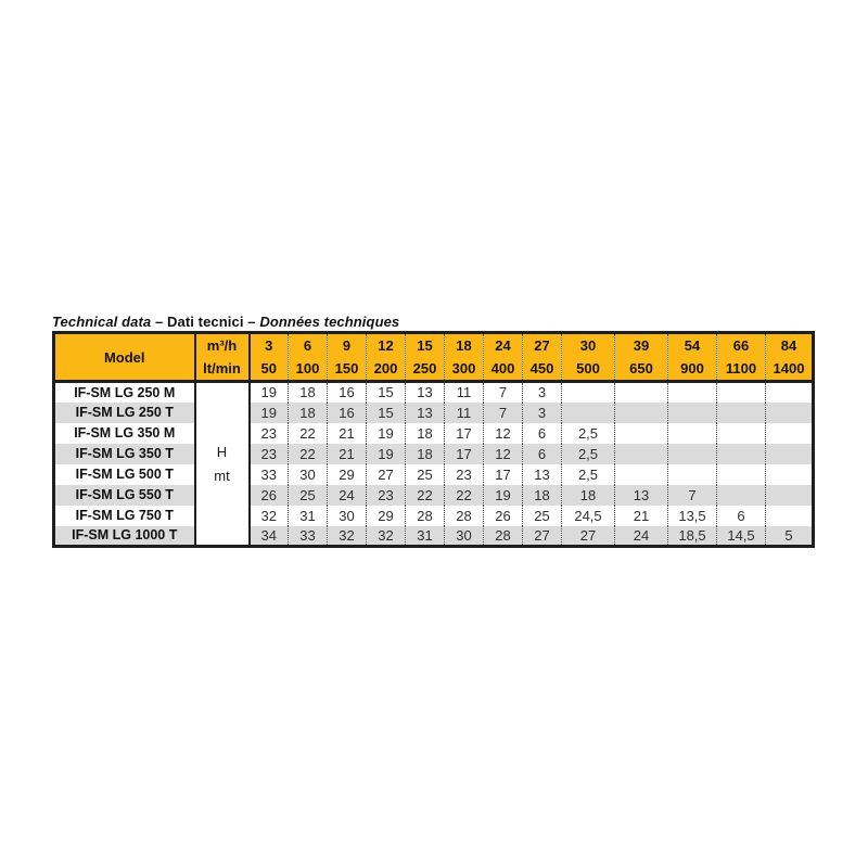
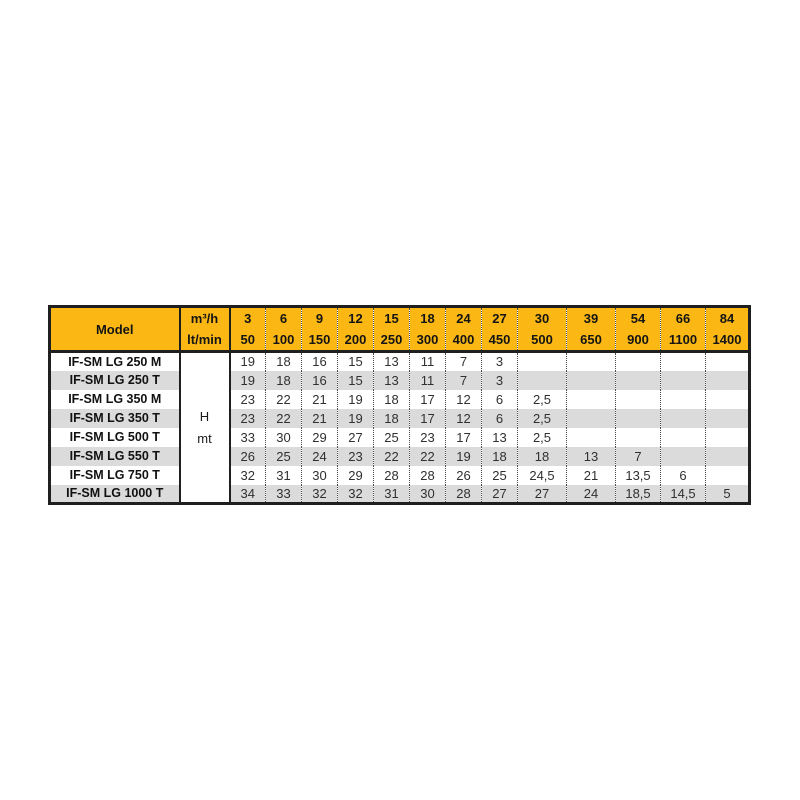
- Technical data – Dati tecnici – Données techniques
  Model	m³/h lt/min	350	6100	9150	12200	15250	18300	24400	27450	30500	39650	54900	661100	841400
  IF-SM LG 250 M	Hmt	19	18	16	15	13	11	7	3
  IF-SM LG 250 T	19	18	16	15	13	11	7	3
  IF-SM LG 350 M	23	22	21	19	18	17	12	6	2,5
  IF-SM LG 350 T	23	22	21	19	18	17	12	6	2,5
  IF-SM LG 500 T	33	30	29	27	25	23	17	13	2,5
  IF-SM LG 550 T	26	25	24	23	22	22	19	18	18	13	7
  IF-SM LG 750 T	32	31	30	29	28	28	26	25	24,5	21	13,5	6
  IF-SM LG 1000 T	34	33	32	32	31	30	28	27	27	24	18,5	14,5	5
